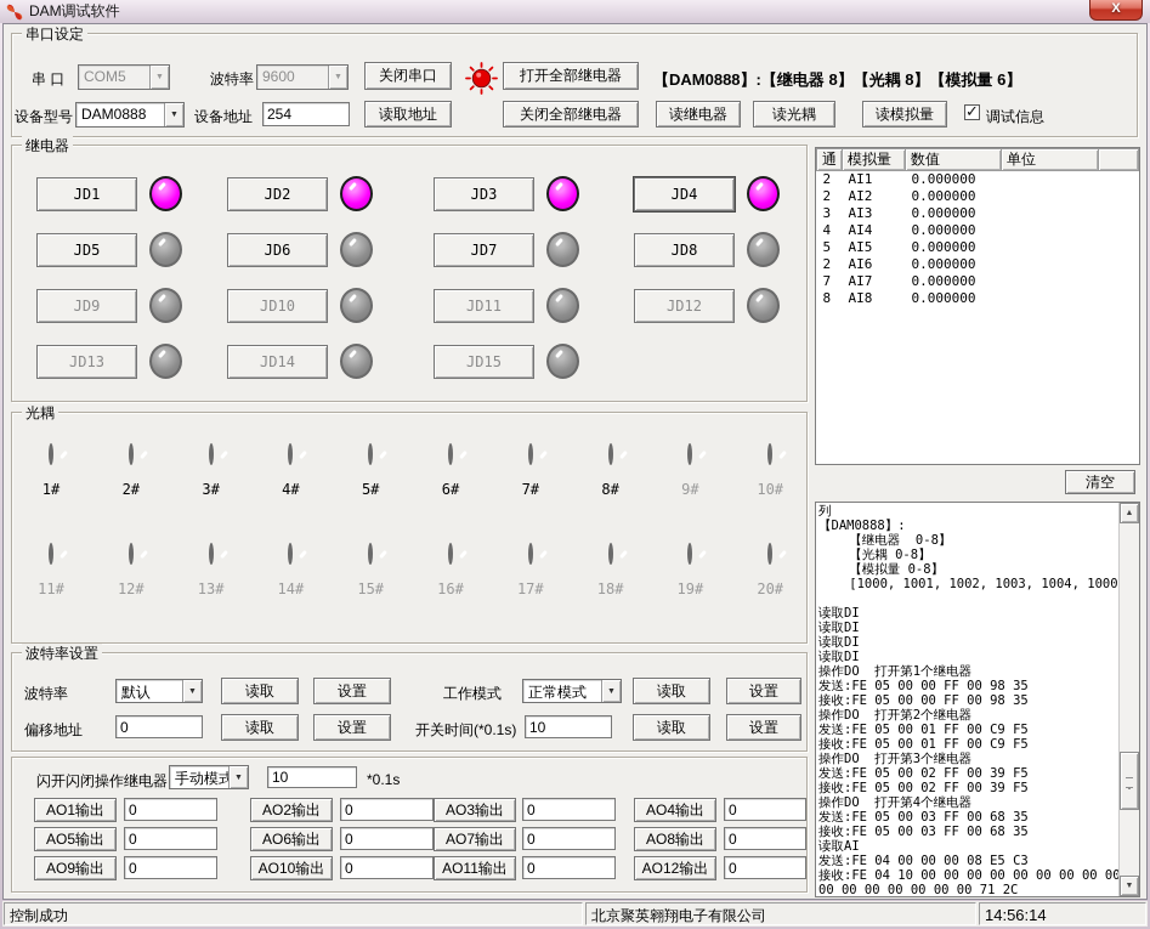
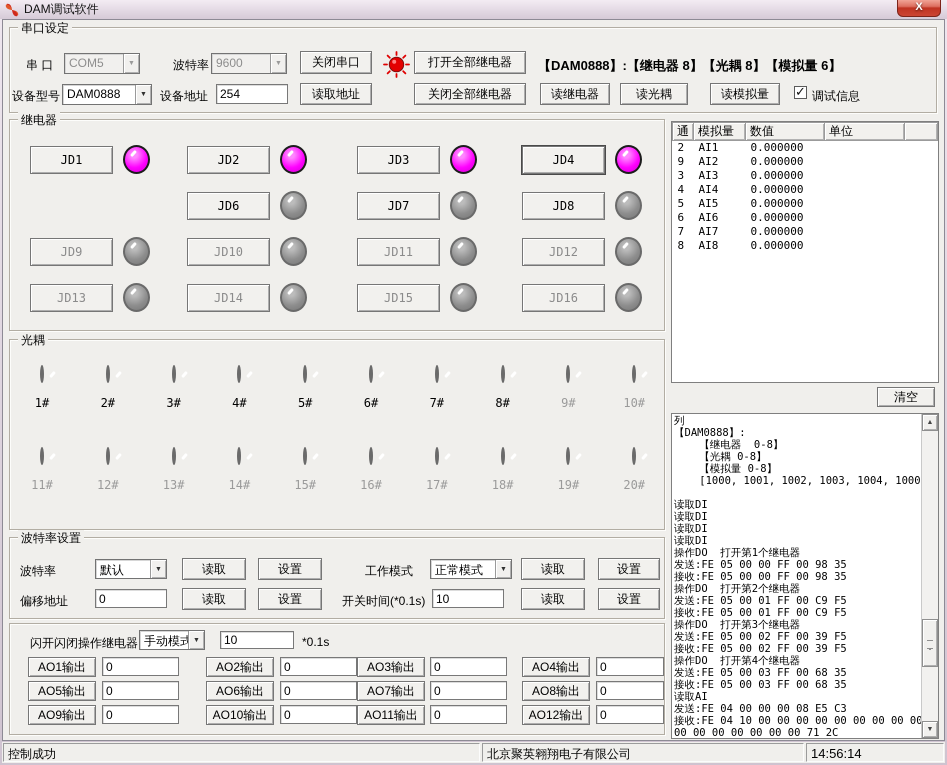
  DAM调试软件
  X
  串口设定
  串 口
  COM5
  波特率
  9600
  关闭串口
  打开全部继电器
  【DAM0888】:【继电器 8】【光耦 8】【模拟量 6】
  设备型号
  DAM0888
  设备地址
  254
  读取地址
  关闭全部继电器
  读继电器
  读光耦
  读模拟量
  调试信息
  继电器
  JD1
  JD2
  JD3
  JD4
- JD5
  JD6
  JD7
  JD8
  JD9
  JD10
  JD11
  JD12
  JD13
  JD14
  JD15
+ JD16
  通	模拟量	数值	单位
  2	AI1	0.000000
- 2	AI2	0.000000
+ 9	AI2	0.000000
  3	AI3	0.000000
  4	AI4	0.000000
  5	AI5	0.000000
- 2	AI6	0.000000
+ 6	AI6	0.000000
  7	AI7	0.000000
  8	AI8	0.000000
  清空
  列
  【DAM0888】:
  【继电器 0-8】
  【光耦 0-8】
  【模拟量 0-8】
  [1000, 1001, 1002, 1003, 1004, 1000
  读取DI
  读取DI
  读取DI
  读取DI
  操作DO 打开第1个继电器
  发送:FE 05 00 00 FF 00 98 35
  接收:FE 05 00 00 FF 00 98 35
  操作DO 打开第2个继电器
  发送:FE 05 00 01 FF 00 C9 F5
  接收:FE 05 00 01 FF 00 C9 F5
  操作DO 打开第3个继电器
  发送:FE 05 00 02 FF 00 39 F5
  接收:FE 05 00 02 FF 00 39 F5
  操作DO 打开第4个继电器
  发送:FE 05 00 03 FF 00 68 35
  接收:FE 05 00 03 FF 00 68 35
  读取AI
  发送:FE 04 00 00 00 08 E5 C3
  接收:FE 04 10 00 00 00 00 00 00 00 00 00
  00 00 00 00 00 00 00 71 2C
  光耦
  1#
  2#
  3#
  4#
  5#
  6#
  7#
  8#
  9#
  10#
  11#
  12#
  13#
  14#
  15#
  16#
  17#
  18#
  19#
  20#
  波特率设置
  波特率
  默认
  读取
  设置
  工作模式
  正常模式
  读取
  设置
  偏移地址
  0
  读取
  设置
  开关时间(*0.1s)
  10
  读取
  设置
  闪开闪闭操作继电器
  手动模式
  10
  *0.1s
  AO1输出
  0
  AO2输出
  0
  AO3输出
  0
  AO4输出
  0
  AO5输出
  0
  AO6输出
  0
  AO7输出
  0
  AO8输出
  0
  AO9输出
  0
  AO10输出
  0
  AO11输出
  0
  AO12输出
  0
  控制成功
  北京聚英翱翔电子有限公司
  14:56:14
